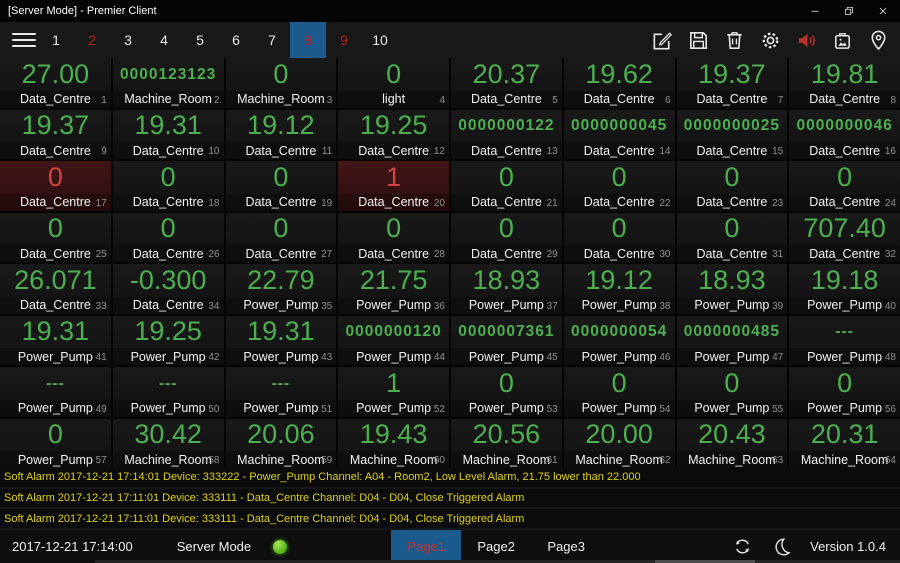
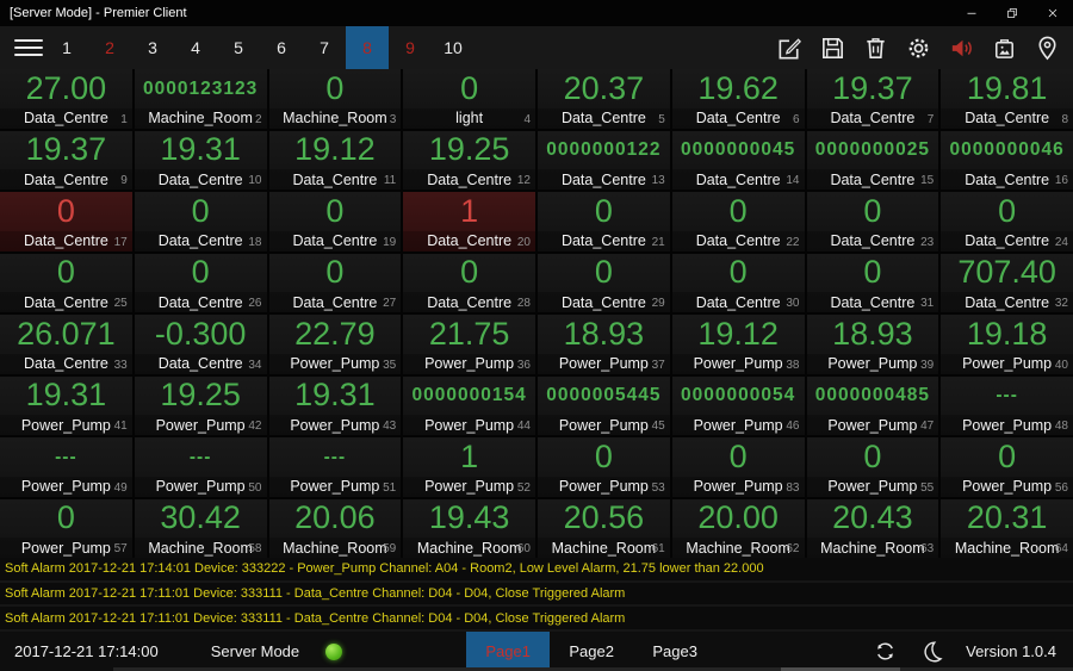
  [Server Mode] - Premier Client
  1
  2
  3
  4
  5
  6
  7
  8
  9
  10
  27.00
  Data_Centre
  1
  0000123123
  Machine_Room
  2
  0
  Machine_Room
  3
  0
  light
  4
  20.37
  Data_Centre
  5
  19.62
  Data_Centre
  6
  19.37
  Data_Centre
  7
  19.81
  Data_Centre
  8
  19.37
  Data_Centre
  9
  19.31
  Data_Centre
  10
  19.12
  Data_Centre
  11
  19.25
  Data_Centre
  12
  0000000122
  Data_Centre
  13
  0000000045
  Data_Centre
  14
  0000000025
  Data_Centre
  15
  0000000046
  Data_Centre
  16
  0
  Data_Centre
  17
  0
  Data_Centre
  18
  0
  Data_Centre
  19
  1
  Data_Centre
  20
  0
  Data_Centre
  21
  0
  Data_Centre
  22
  0
  Data_Centre
  23
  0
  Data_Centre
  24
  0
  Data_Centre
  25
  0
  Data_Centre
  26
  0
  Data_Centre
  27
  0
  Data_Centre
  28
  0
  Data_Centre
  29
  0
  Data_Centre
  30
  0
  Data_Centre
  31
  707.40
  Data_Centre
  32
  26.071
  Data_Centre
  33
  -0.300
  Data_Centre
  34
  22.79
  Power_Pump
  35
  21.75
  Power_Pump
  36
  18.93
  Power_Pump
  37
  19.12
  Power_Pump
  38
  18.93
  Power_Pump
  39
  19.18
  Power_Pump
  40
  19.31
  Power_Pump
  41
  19.25
  Power_Pump
  42
  19.31
  Power_Pump
  43
- 0000000120
+ 0000000154
  Power_Pump
  44
- 0000007361
+ 0000005445
  Power_Pump
  45
  0000000054
  Power_Pump
  46
  0000000485
  Power_Pump
  47
  ---
  Power_Pump
  48
  ---
  Power_Pump
  49
  ---
  Power_Pump
  50
  ---
  Power_Pump
  51
  1
  Power_Pump
  52
  0
  Power_Pump
  53
  0
  Power_Pump
- 54
+ 83
  0
  Power_Pump
  55
  0
  Power_Pump
  56
  0
  Power_Pump
  57
  30.42
  Machine_Room
  58
  20.06
  Machine_Room
  59
  19.43
  Machine_Room
  60
  20.56
  Machine_Room
  61
  20.00
  Machine_Room
  62
  20.43
  Machine_Room
  63
  20.31
  Machine_Room
  64
  Soft Alarm 2017-12-21 17:14:01 Device: 333222 - Power_Pump Channel: A04 - Room2, Low Level Alarm, 21.75 lower than 22.000
  Soft Alarm 2017-12-21 17:11:01 Device: 333111 - Data_Centre Channel: D04 - D04, Close Triggered Alarm
  Soft Alarm 2017-12-21 17:11:01 Device: 333111 - Data_Centre Channel: D04 - D04, Close Triggered Alarm
  2017-12-21 17:14:00
  Server Mode
  Page1
  Page2
  Page3
  Version 1.0.4
